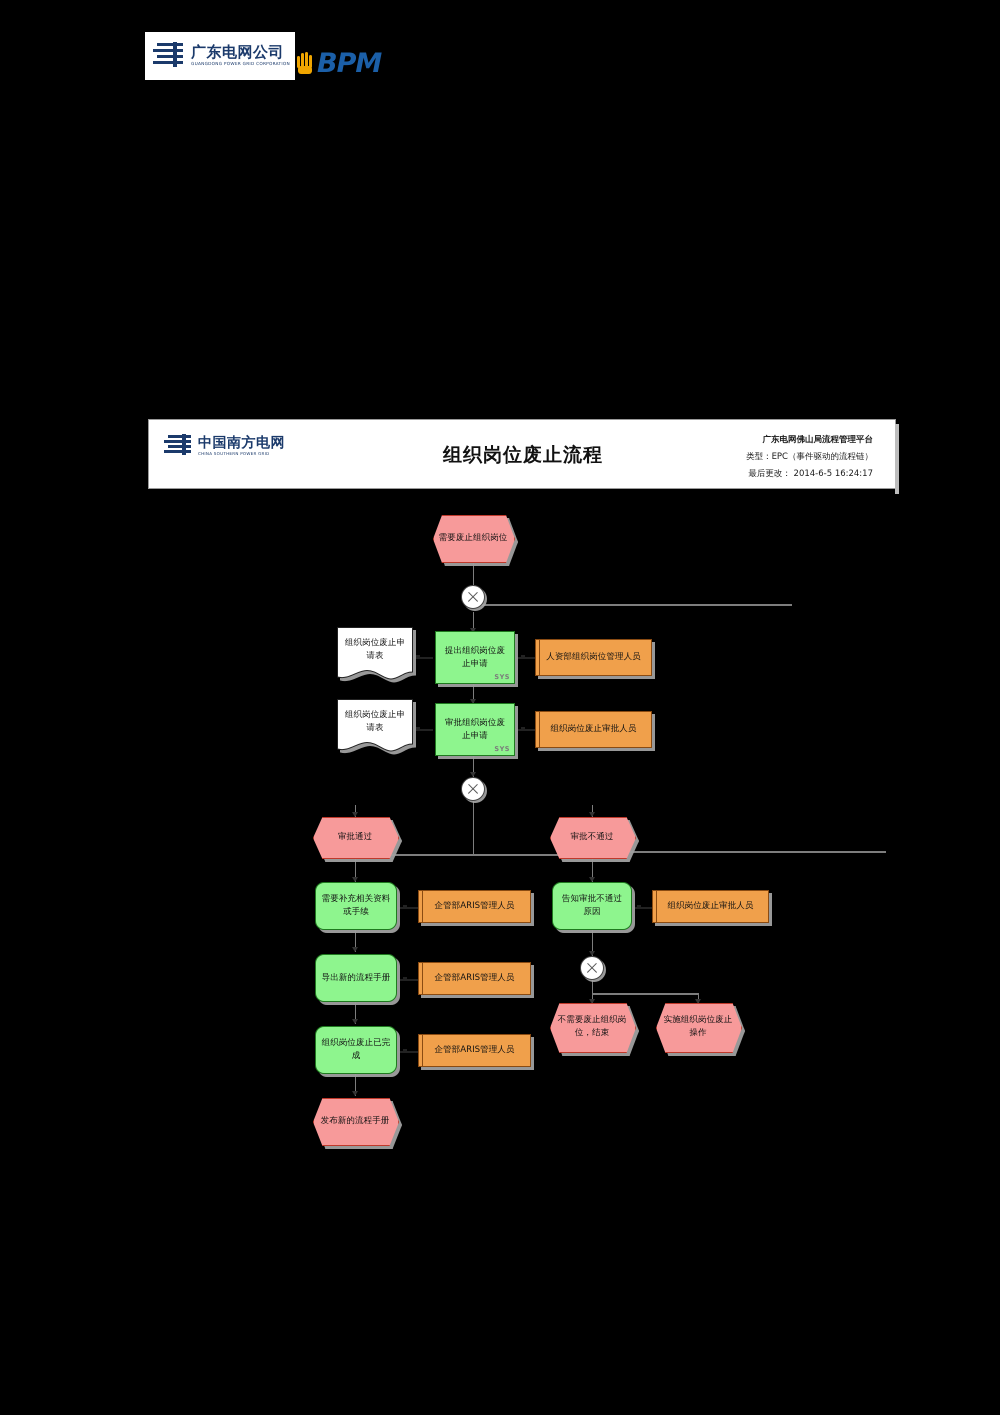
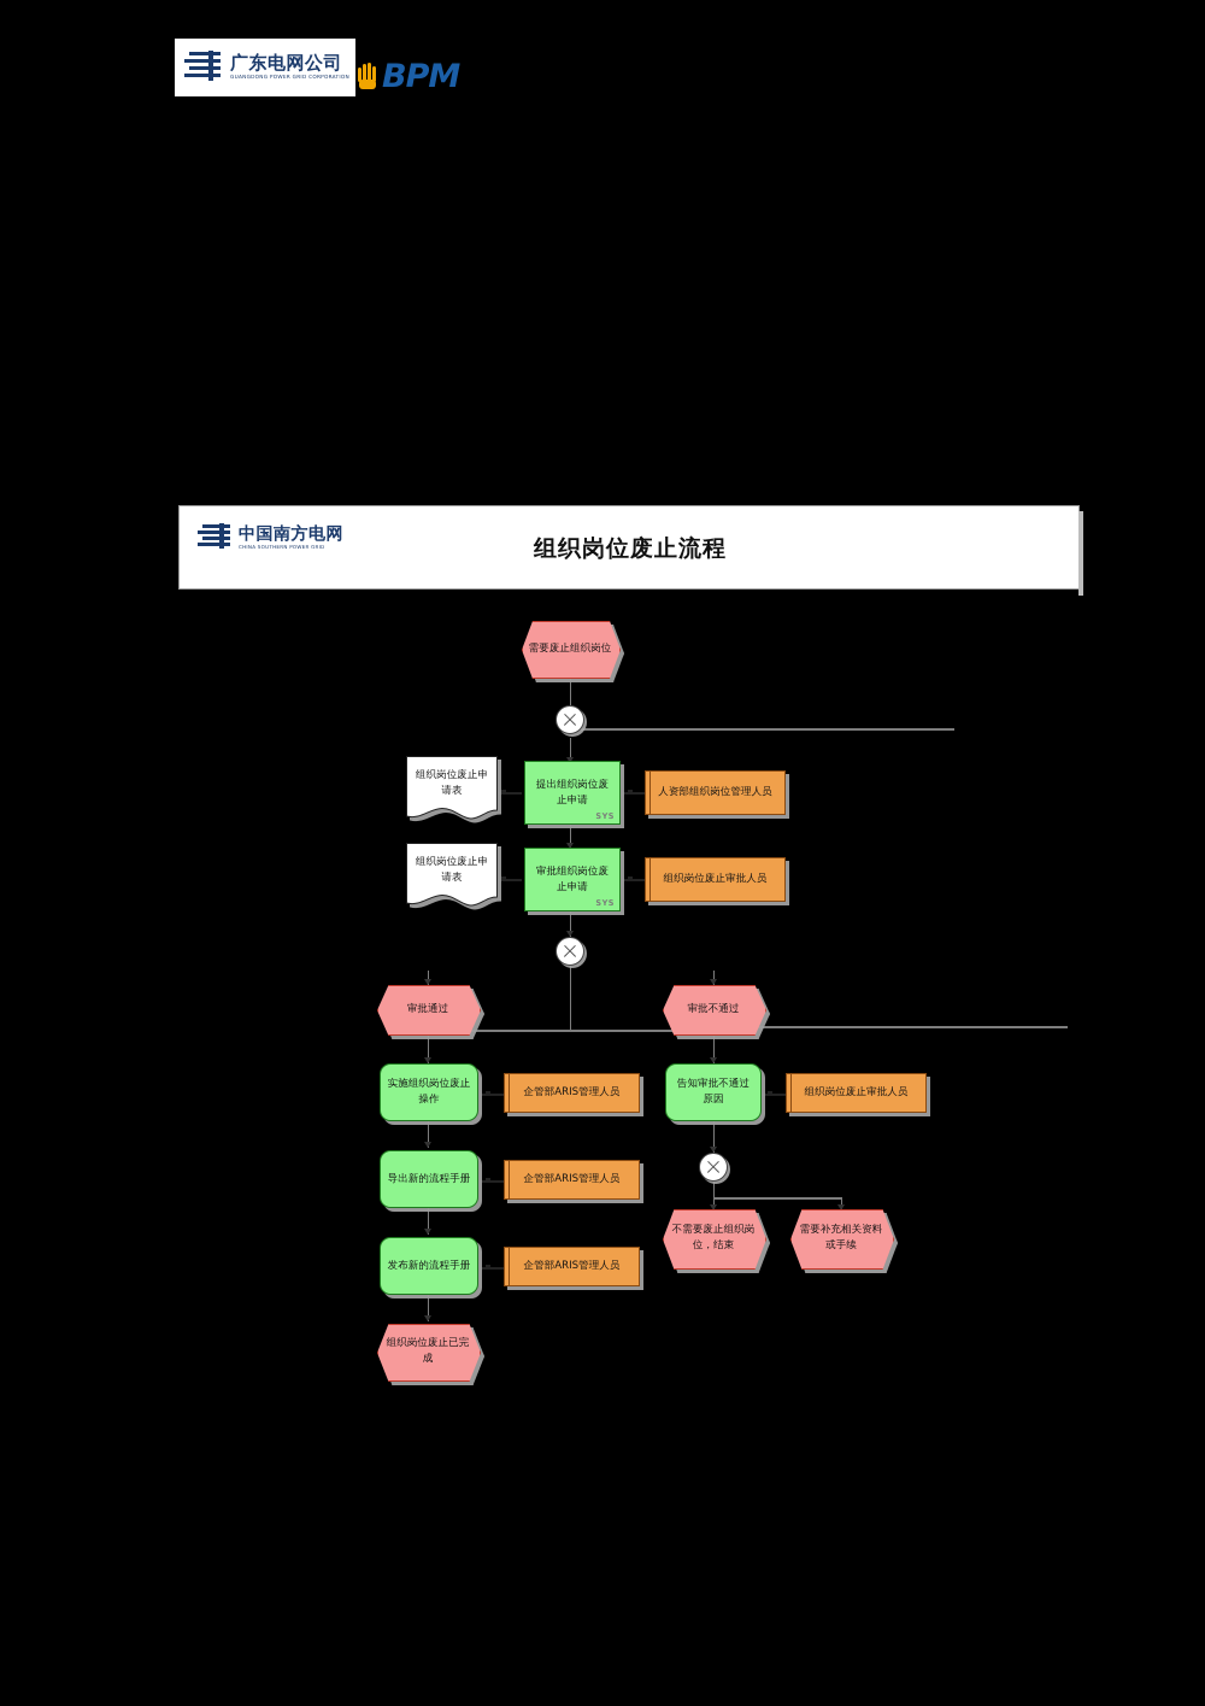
  广东电网公司
  BPM
  中国南方电网
  组织岗位废止流程
- 广东电网佛山局流程管理平台
- 类型：EPC（事件驱动的流程链）
- 最后更改： 2014-6-5 16:24:17
  需要废止组织岗位
  组织岗位废止申请表
  提出组织岗位废止申请
  SYS
  人资部组织岗位管理人员
  组织岗位废止申请表
  审批组织岗位废止申请
  SYS
  组织岗位废止审批人员
  审批通过
  审批不通过
- 需要补充相关资料或手续
+ 实施组织岗位废止操作
  企管部ARIS管理人员
  告知审批不通过原因
  组织岗位废止审批人员
  导出新的流程手册
  企管部ARIS管理人员
  不需要废止组织岗位，结束
- 实施组织岗位废止操作
+ 需要补充相关资料或手续
- 组织岗位废止已完成
+ 发布新的流程手册
  企管部ARIS管理人员
- 发布新的流程手册
+ 组织岗位废止已完成
